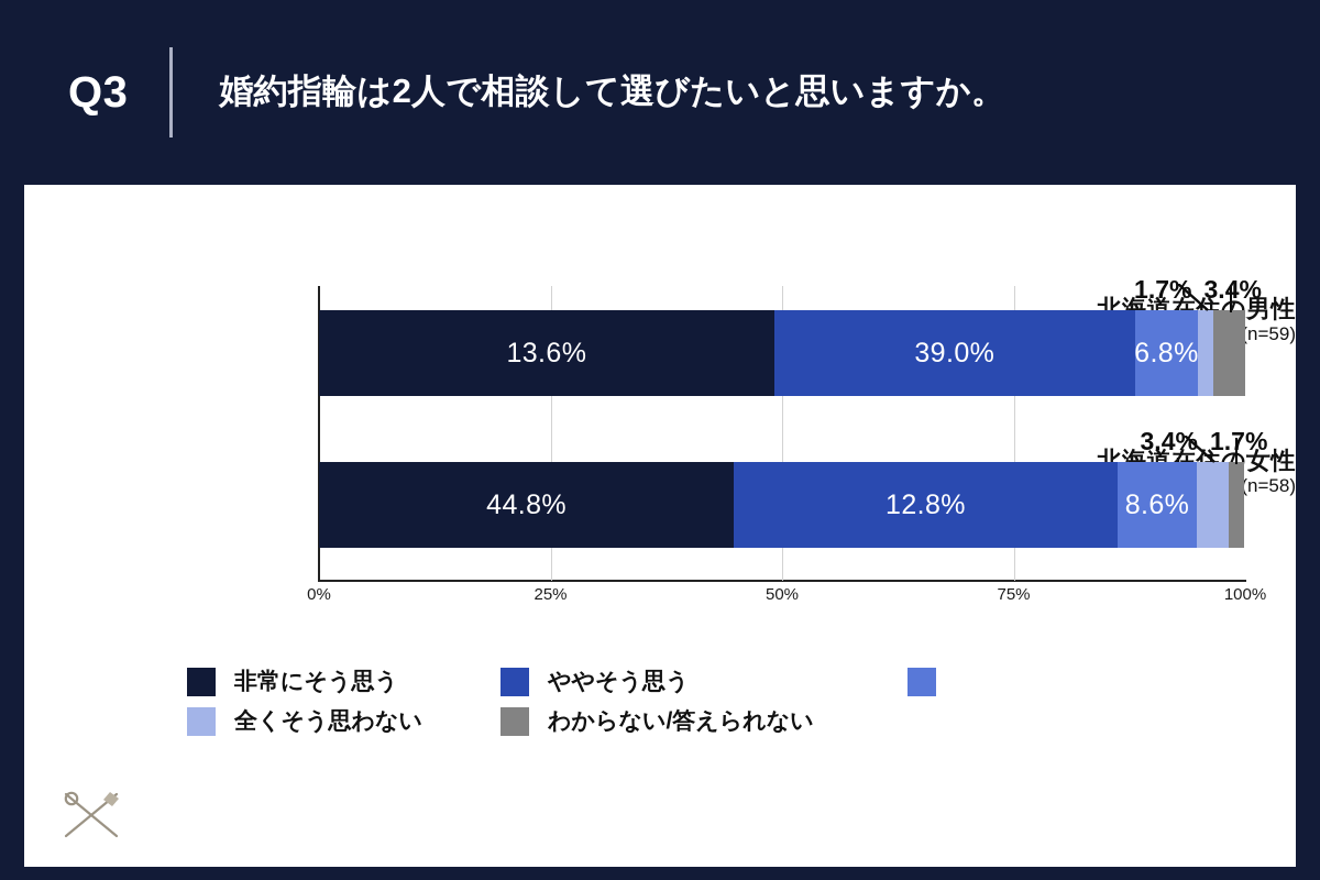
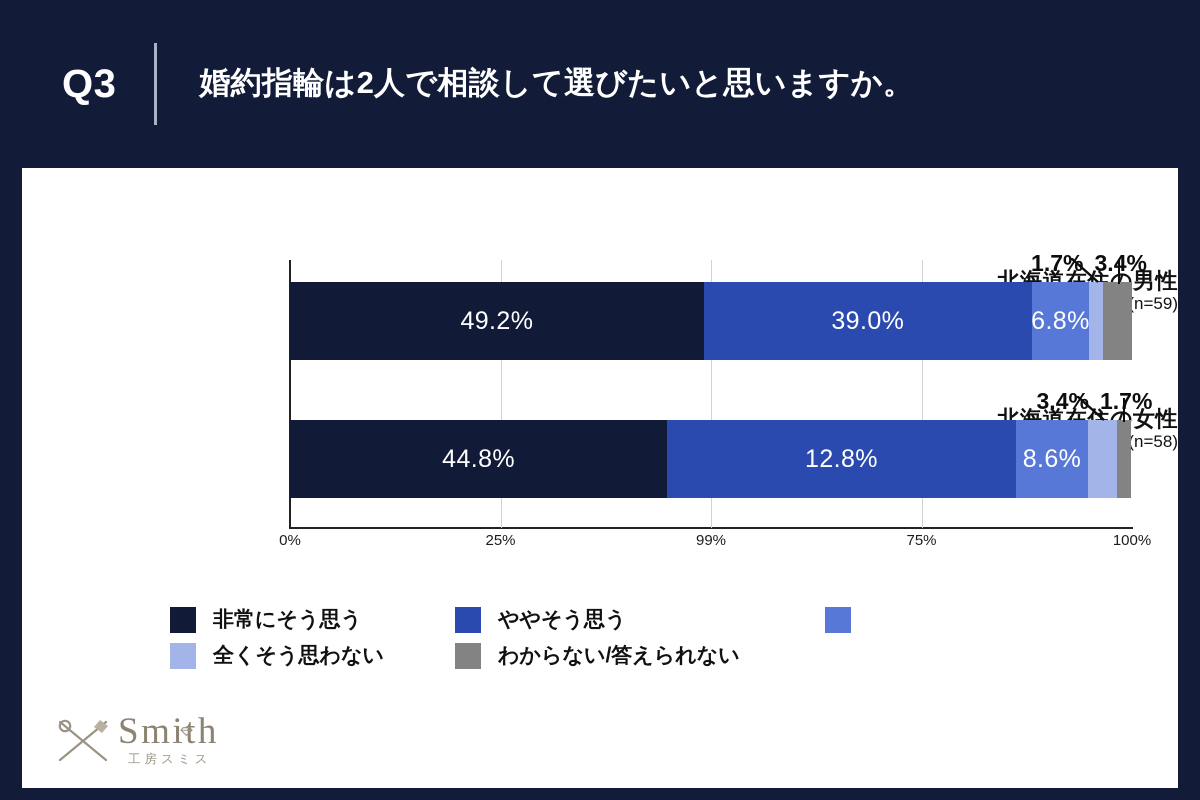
  Q3
  婚約指輪は2人で相談して選びたいと思いますか。
  北海道在住の男性
  n=59)
  北海道在住の女性
  (n=58)
  0%
  25%
- 50%
+ 99%
  75%
  100%
- 13.6%
+ 49.2%
  39.0%
  6.8%
  1.7
  3.4%
  44.8%
  12.8%
  8.6%
  3.4
  1.7%
  1.7%
  3.4%
  3.4%
  1.7%
  非常にそう思う
  ややそう思う
  全くそう思わない
  わからない/答えられない
+ Smith
+ 工房スミス
